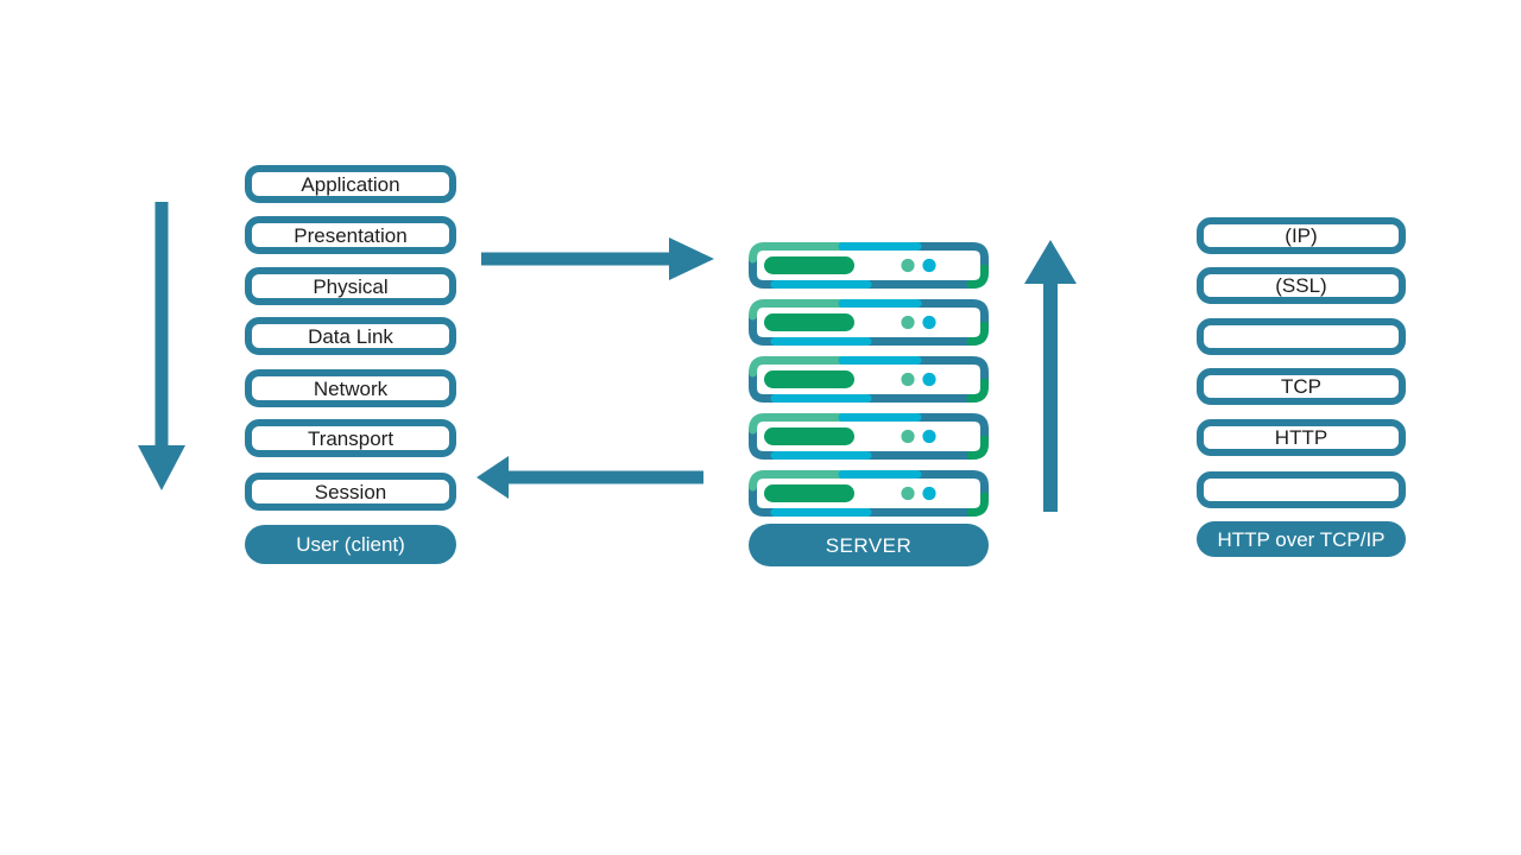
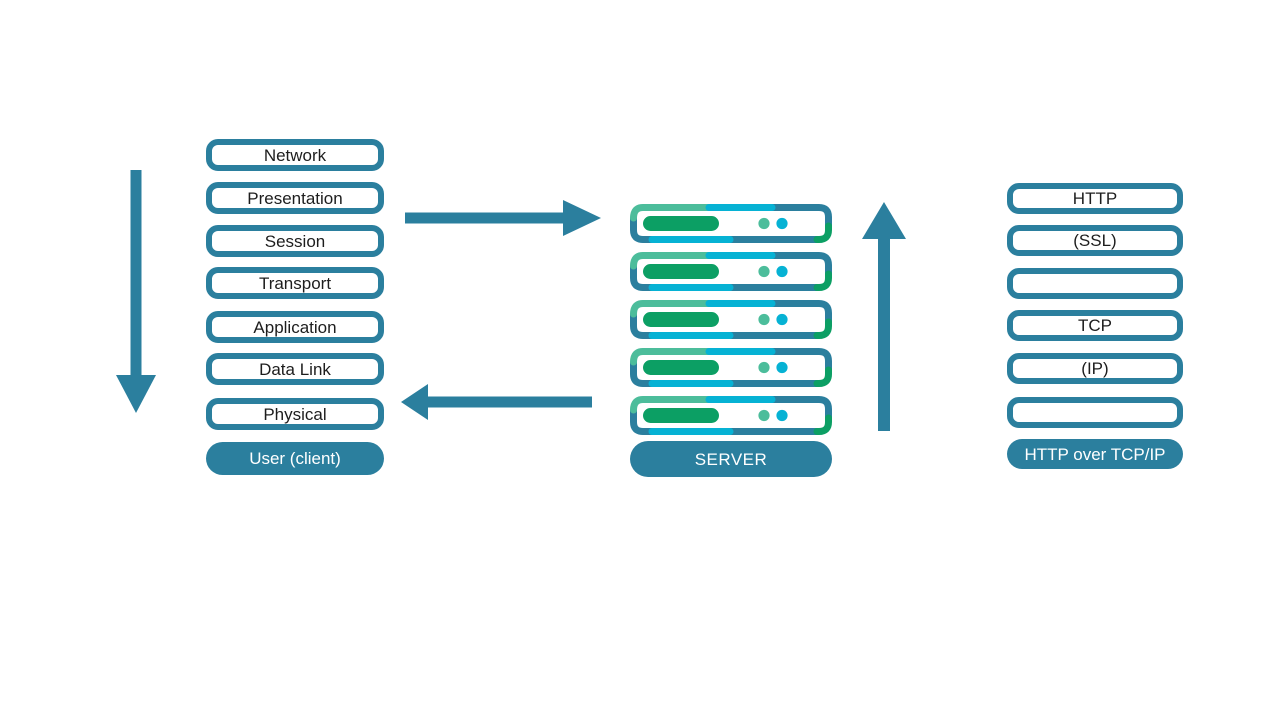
- Application
+ Network
  Presentation
- Physical
+ Session
- Data Link
+ Transport
- Network
+ Application
- Transport
+ Data Link
- Session
+ Physical
  User (client)
  SERVER
- (IP)
+ HTTP
  (SSL)
  TCP
- HTTP
+ (IP)
  HTTP over TCP/IP
